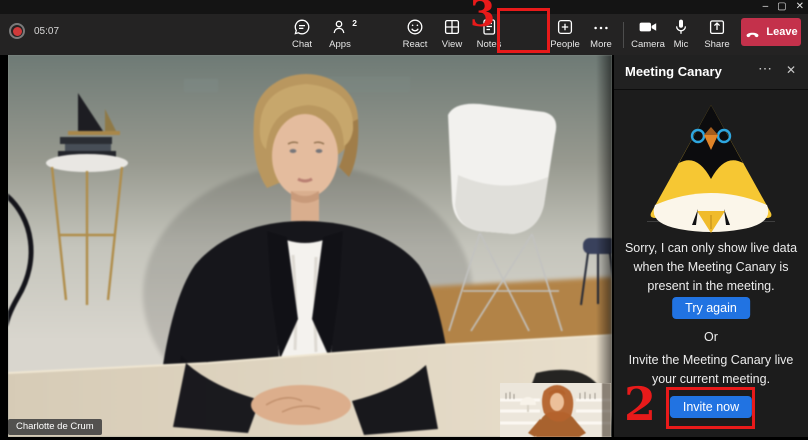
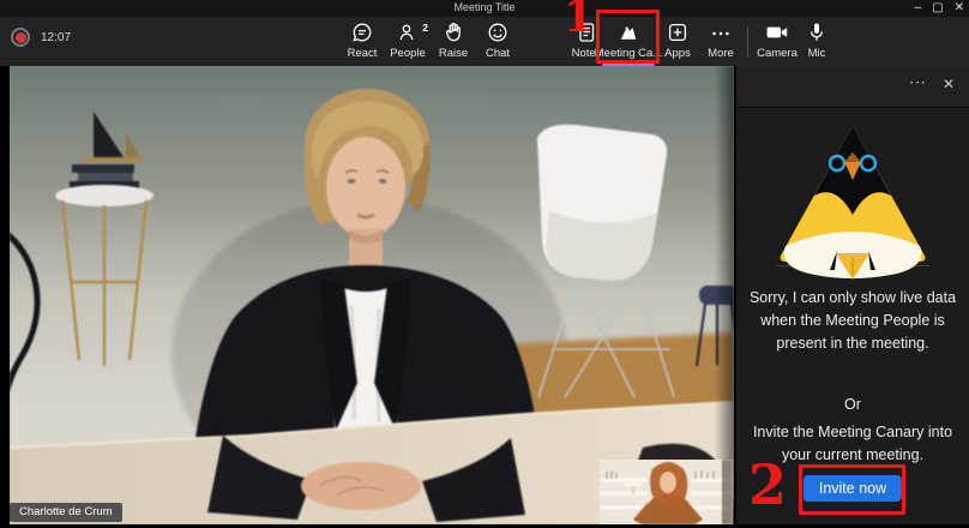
+ Meeting Title
  –
  ▢
  ✕
- 05:07
+ 12:07
- Chat
+ React
  2
- Apps
+ People
+ Raise
- React
+ Chat
- View
  Notes
+ Meeting Ca...
- People
+ Apps
  More
  Camera
  Mic
- Share
- Leave
  Charlotte de Crum
- Meeting Canary
  ⋯
  ✕
- Sorry, I can only show live data when the Meeting Canary is present in the meeting.
+ Sorry, I can only show live data when the Meeting People is present in the meeting.
- Try again
  Or
- Invite the Meeting Canary live your current meeting.
+ Invite the Meeting Canary into your current meeting.
  Invite now
- 3
+ 1
  2
